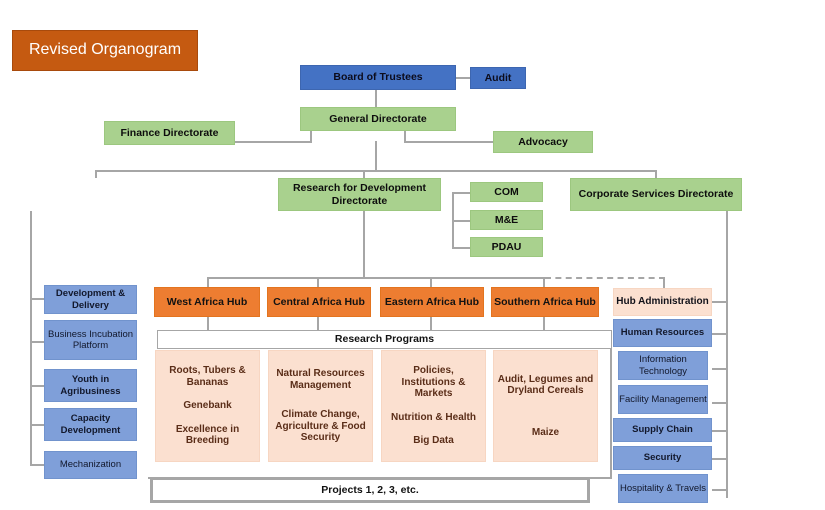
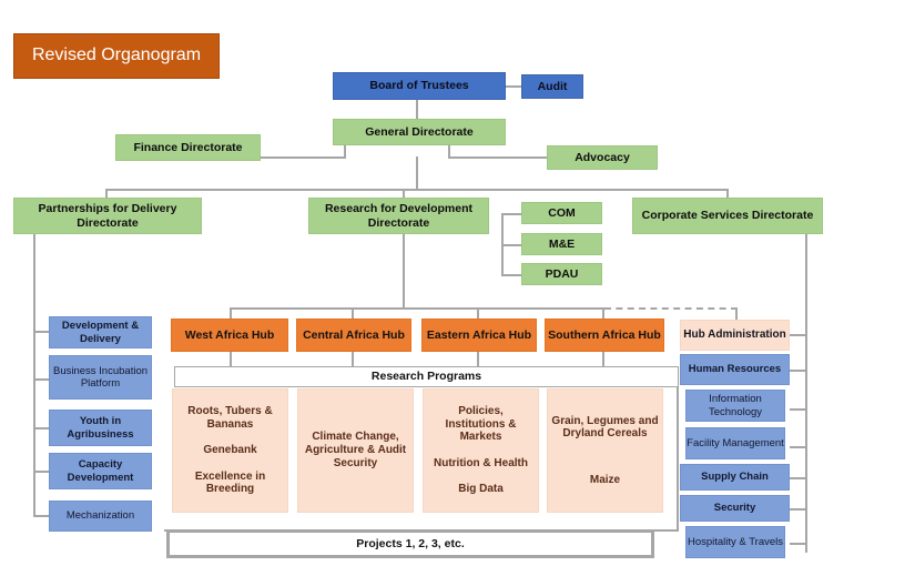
  Revised Organogram
  Board of Trustees
  Audit
  General Directorate
  Finance Directorate
  Advocacy
+ Partnerships for Delivery Directorate
  Research for Development Directorate
  Corporate Services Directorate
  COM
  M&E
  PDAU
  Development & Delivery
  Business Incubation Platform
  Youth in Agribusiness
  Capacity Development
  Mechanization
  West Africa Hub
  Central Africa Hub
  Eastern Africa Hub
  Southern Africa Hub
  Research Programs
  Roots, Tubers & Bananas
  Genebank
  Excellence in Breeding
- Natural Resources Management
- Climate Change, Agriculture & Food Security
+ Climate Change, Agriculture & Audit Security
  Policies, Institutions & Markets
  Nutrition & Health
  Big Data
- Audit, Legumes and Dryland Cereals
+ Grain, Legumes and Dryland Cereals
  Maize
  Projects 1, 2, 3, etc.
  Hub Administration
  Human Resources
  Information Technology
  Facility Management
  Supply Chain
  Security
  Hospitality & Travels
